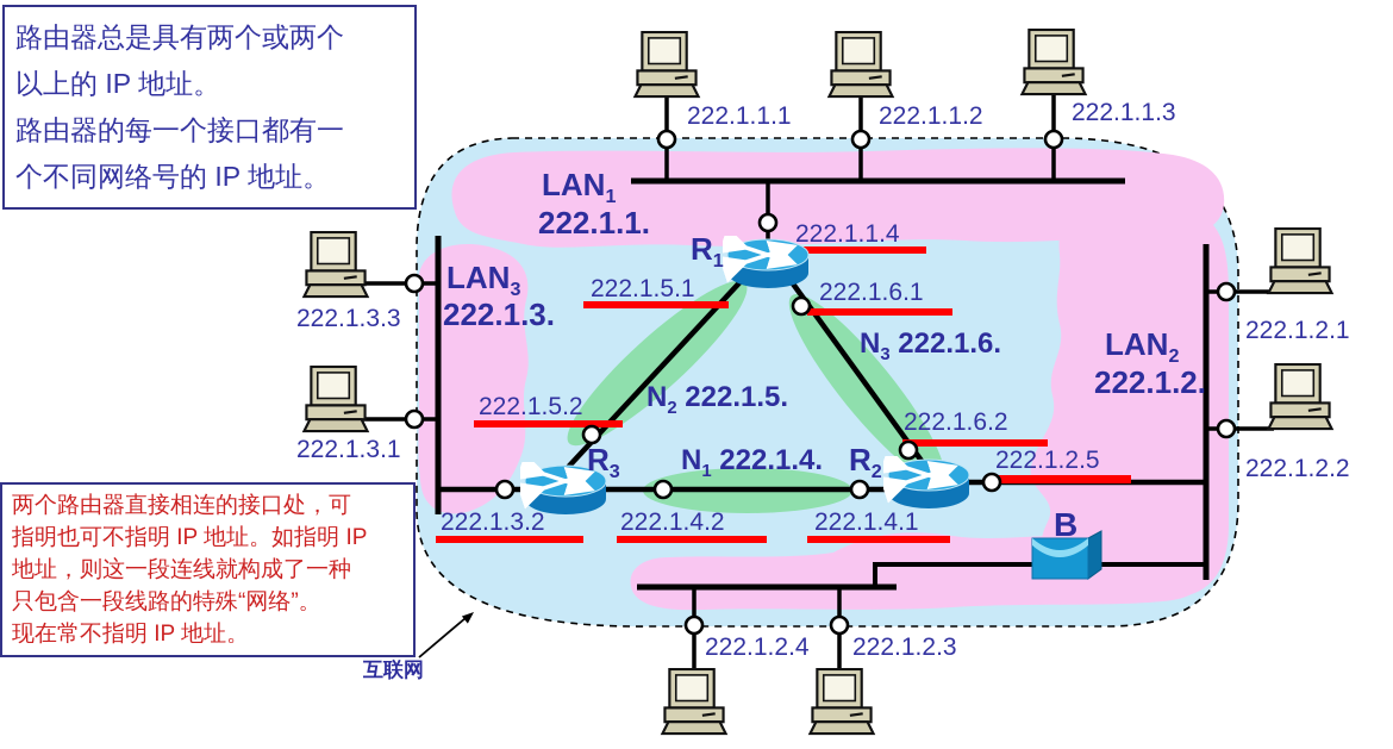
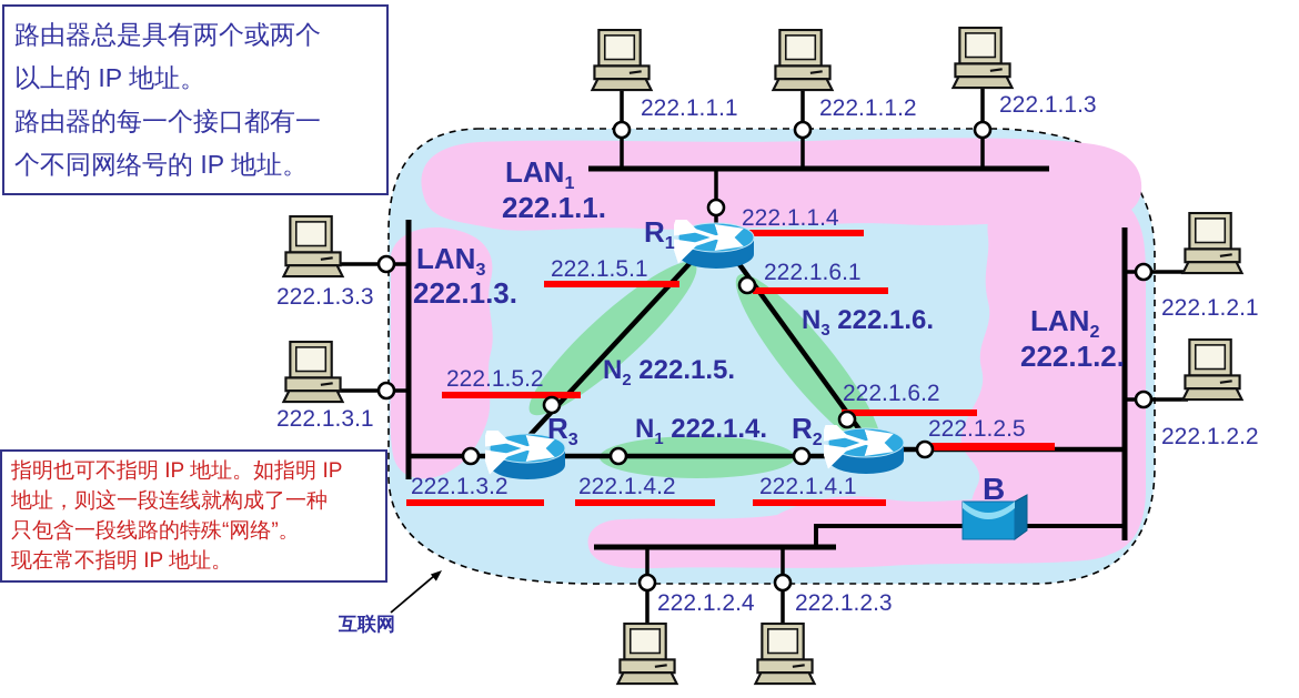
  222.1.1.1
  222.1.1.2
  222.1.1.3
  222.1.2.1
  222.1.2.2
  222.1.3.3
  222.1.3.1
  222.1.2.4
  222.1.2.3
  222.1.1.4
  222.1.5.1
  222.1.6.1
  222.1.5.2
  222.1.6.2
  222.1.2.5
  222.1.3.2
  222.1.4.2
  222.1.4.1
  LAN1
  222.1.1.
  LAN2
  222.1.2.
  LAN3
  222.1.3.
  N1 222.1.4.
  N2 222.1.5.
  N3 222.1.6.
  R1
  R2
  R3
  B
  路由器总是具有两个或两个
  以上的 IP 地址。
  路由器的每一个接口都有一
  个不同网络号的 IP 地址。
- 两个路由器直接相连的接口处，可
  指明也可不指明 IP 地址。如指明 IP
  地址，则这一段连线就构成了一种
  只包含一段线路的特殊“网络”。
  现在常不指明 IP 地址。
  互联网
